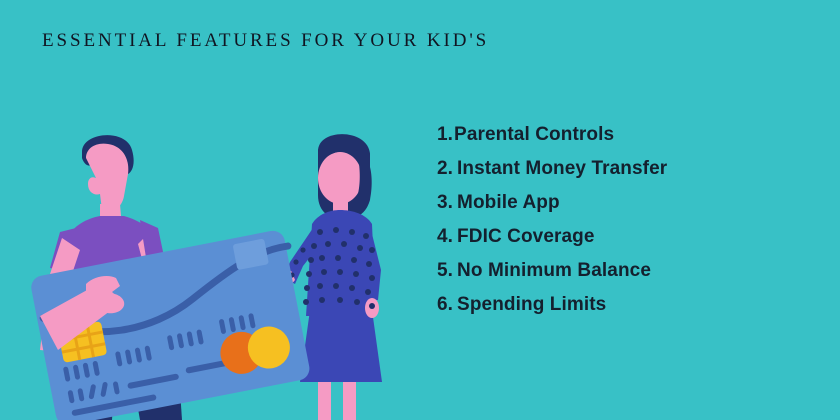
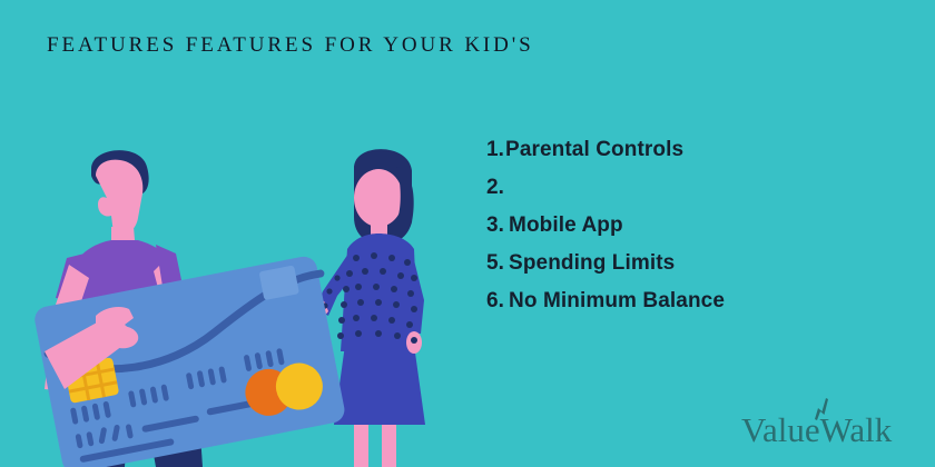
- ESSENTIAL FEATURES FOR YOUR KID'S
+ FEATURES FEATURES FOR YOUR KID'S
  1.
  Parental Controls
  2.
- Instant Money Transfer
  3.
  Mobile App
- 4.
- FDIC Coverage
  5.
- No Minimum Balance
+ Spending Limits
  6.
- Spending Limits
+ No Minimum Balance
+ ValueWalk
